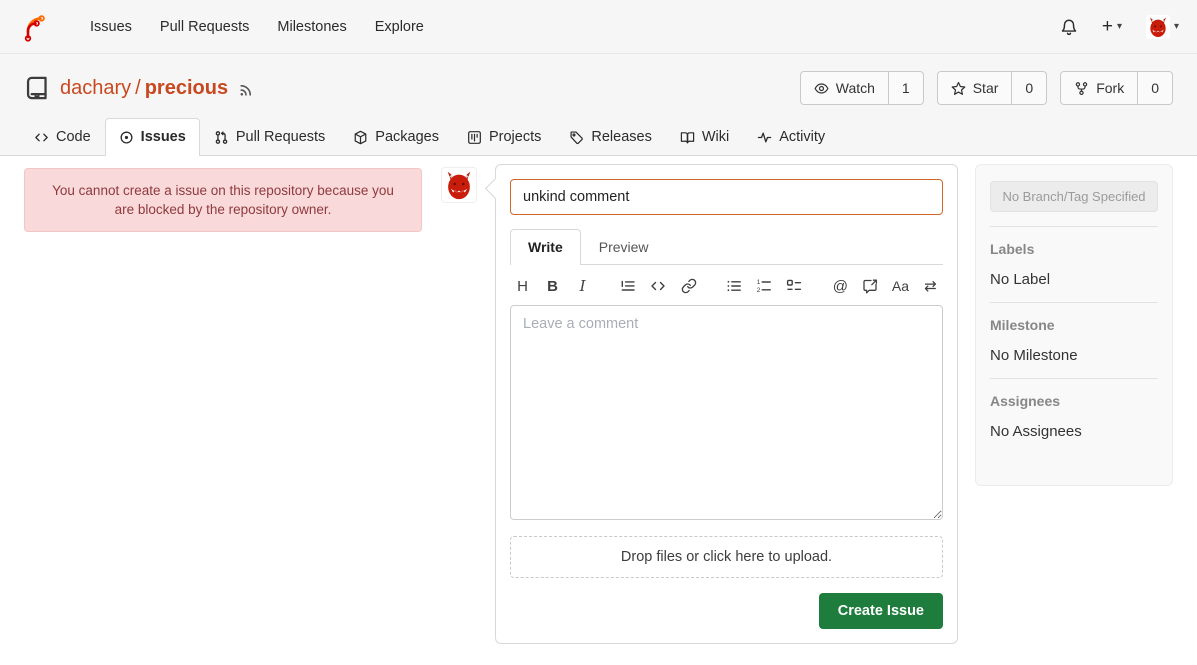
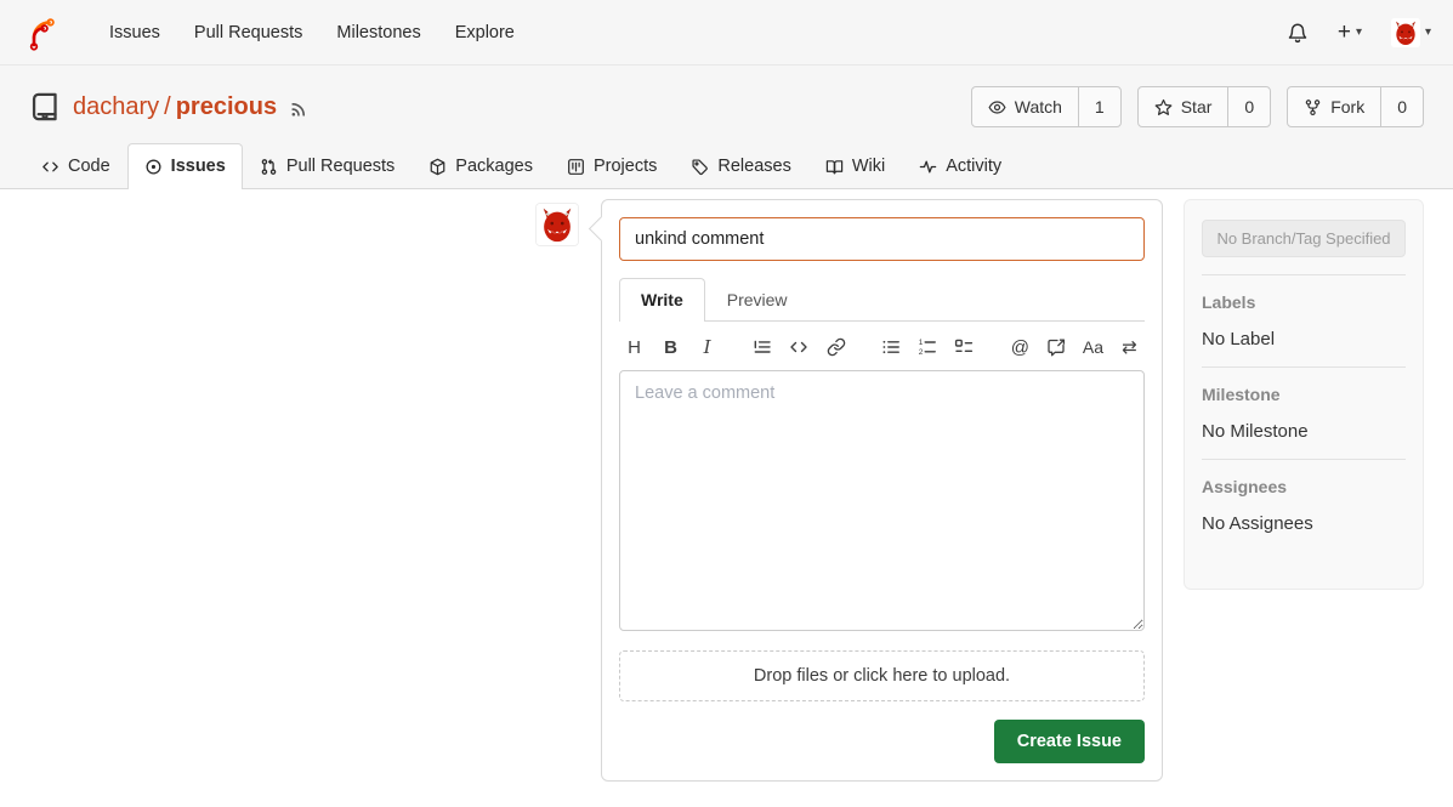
  Issues
  Pull Requests
  Milestones
  Explore
  +
  ▾
  ▾
  dachary / precious
  Watch
  1
  Star
  0
  Fork
  0
  Code
  Issues
  Pull Requests
  Packages
  Projects
  Releases
  Wiki
  Activity
- You cannot create a issue on this repository because you are blocked by the repository owner.
  unkind comment
  Write
  Preview
  H
  B
  I
  @
  Aa
  ⇄
  Leave a comment
  Drop files or click here to upload.
  Create Issue
  No Branch/Tag Specified
  Labels
  No Label
  Milestone
  No Milestone
  Assignees
  No Assignees
